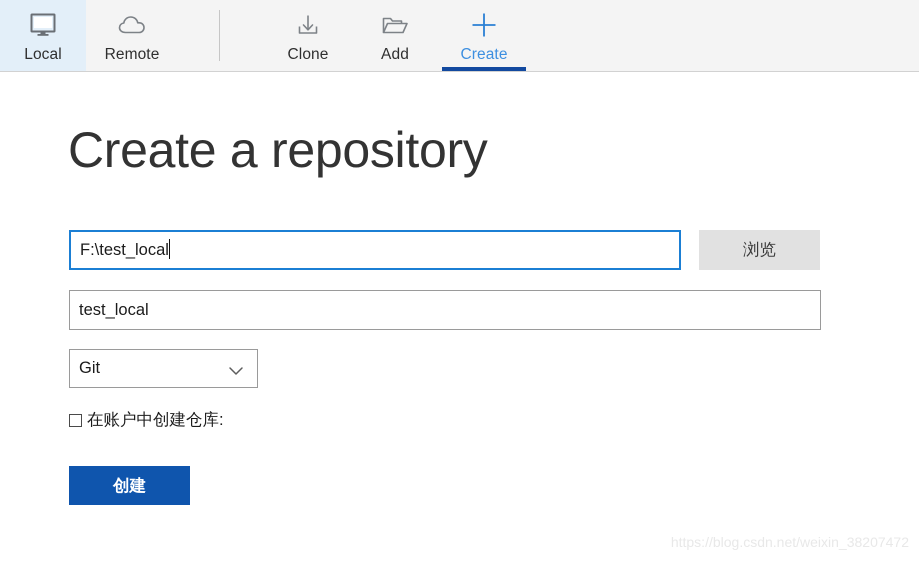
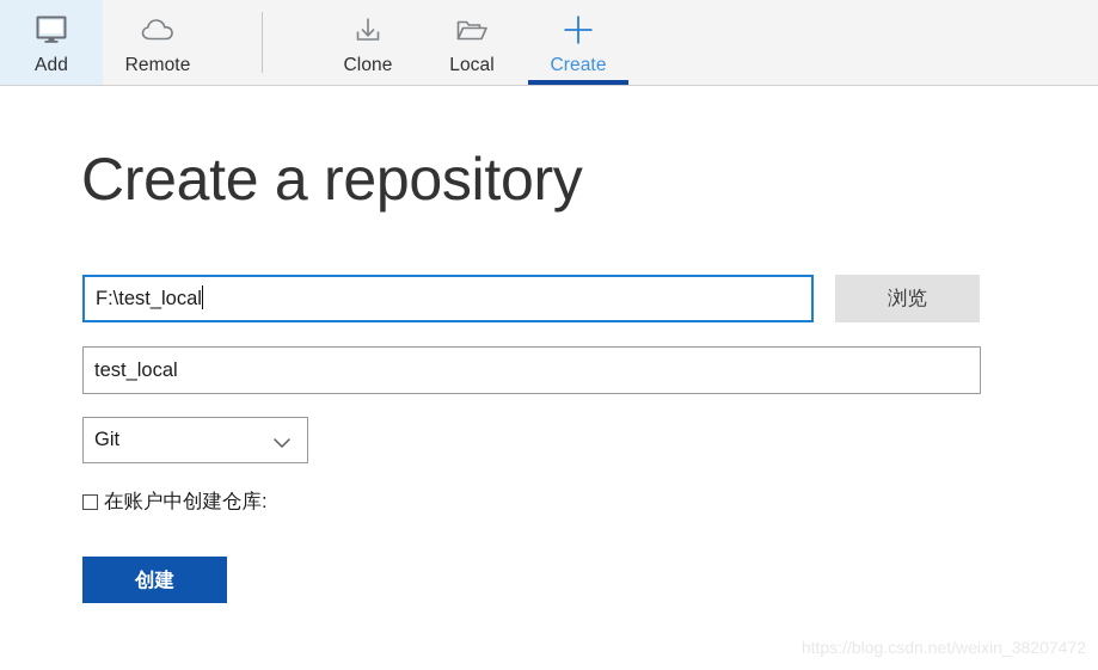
- Local
+ Add
  Remote
  Clone
- Add
+ Local
  Create
  Create a repository
  F:\test_local
  浏览
  test_local
  Git
  在账户中创建仓库:
  创建
